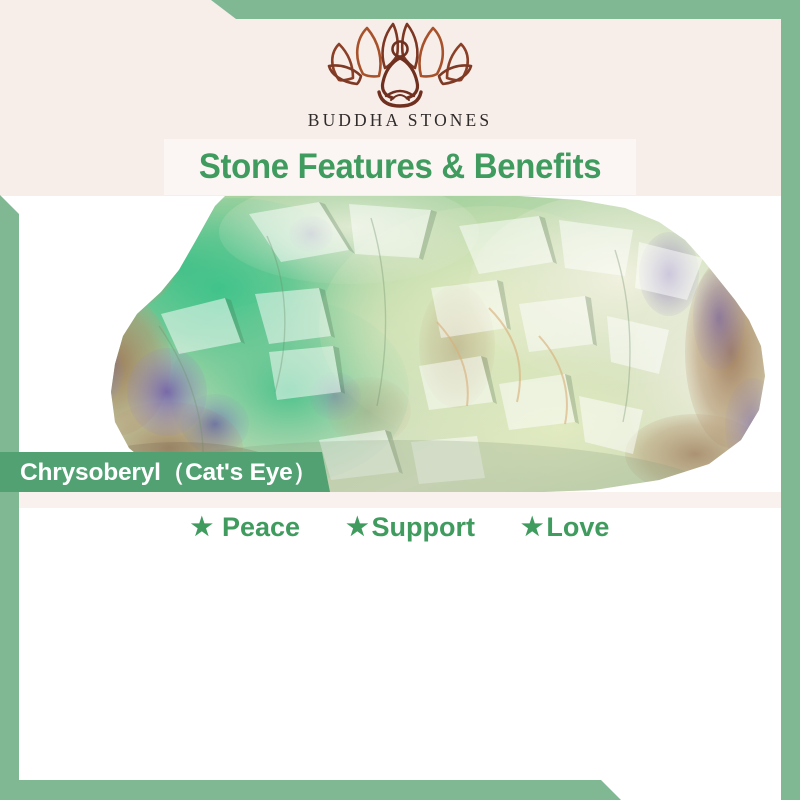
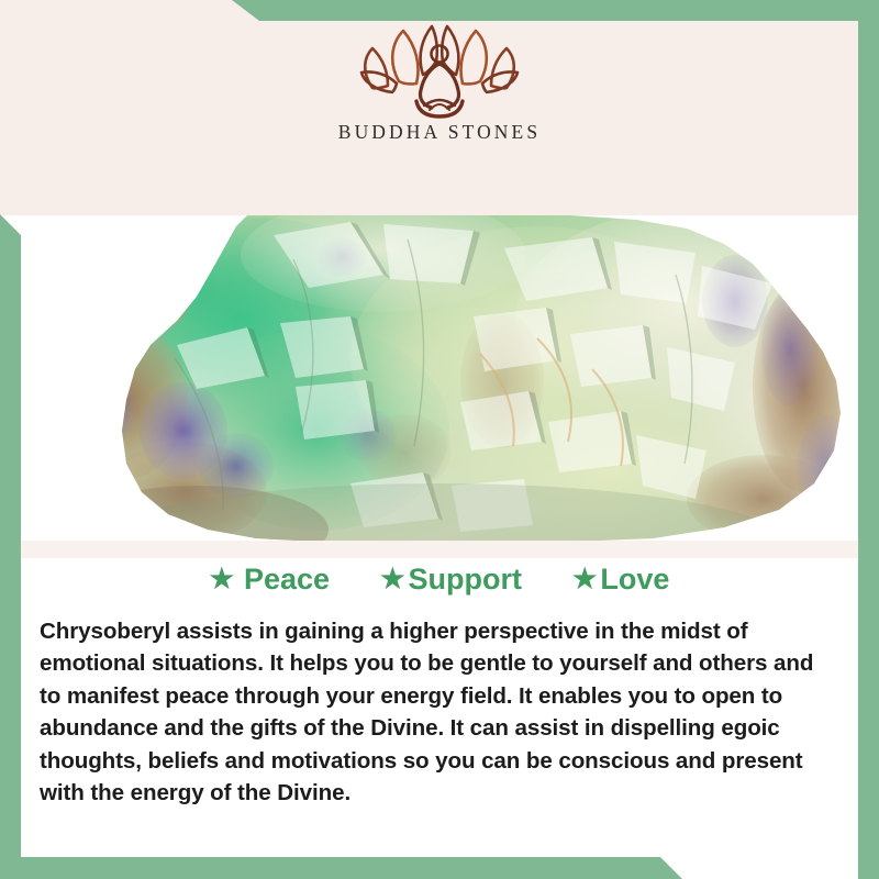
  BUDDHA STONES
- Stone Features & Benefits
- Chrysoberyl（Cat's Eye）
  ★
  Peace
  ★
  Support
  ★
  Love
+ Chrysoberyl assists in gaining a higher perspective in the midst of emotional situations. It helps you to be gentle to yourself and others and to manifest peace through your energy field. It enables you to open to abundance and the gifts of the Divine. It can assist in dispelling egoic thoughts, beliefs and motivations so you can be conscious and present with the energy of the Divine.
